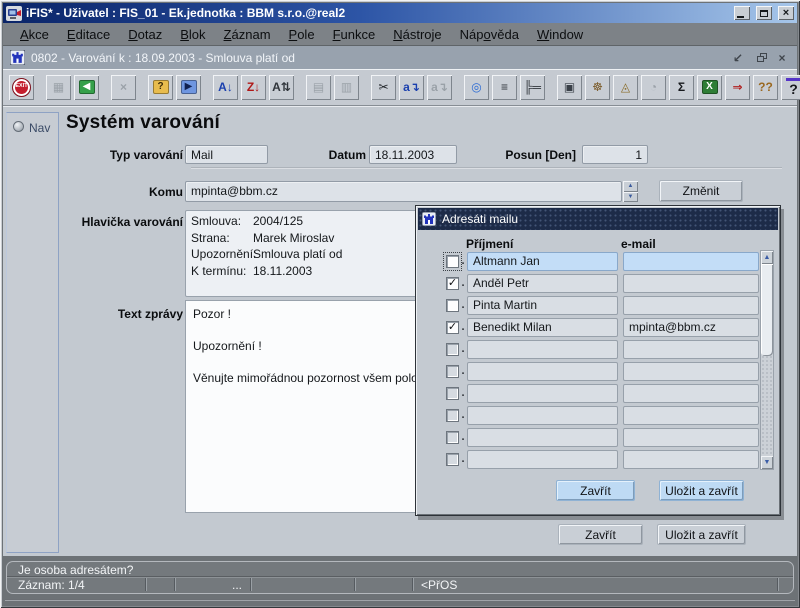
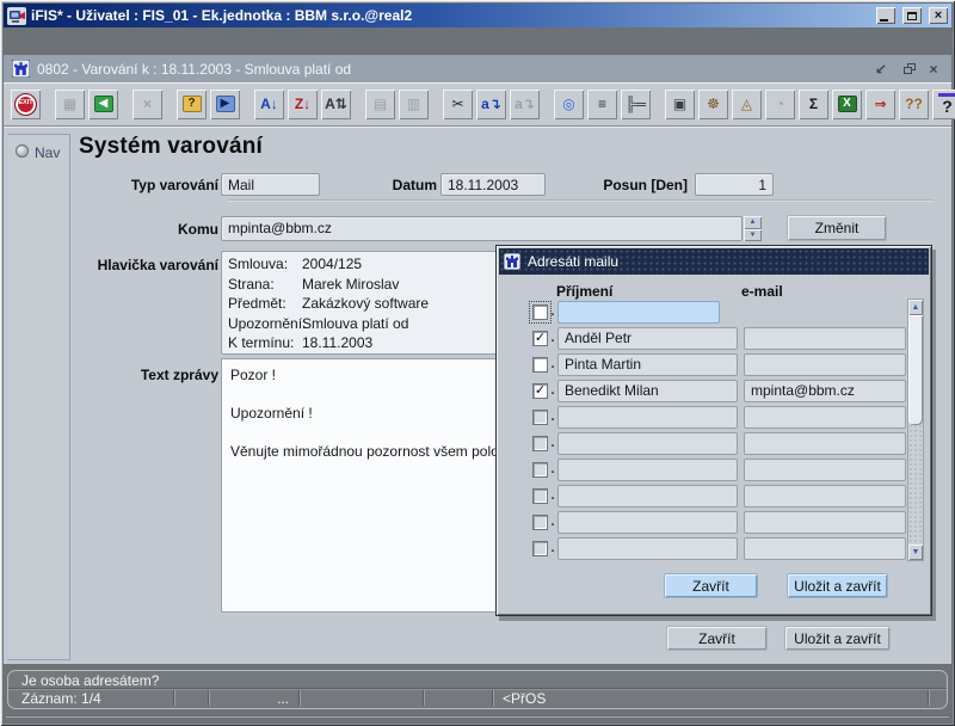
  iFIS* - Uživatel : FIS_01 - Ek.jednotka : BBM s.r.o.@real2
  ×
- Akce
- Editace
- Dotaz
- Blok
- Záznam
- Pole
- Funkce
- Nástroje
- Nápověda
- Window
- 0802 - Varování k : 18.09.2003 - Smlouva platí od
+ 0802 - Varování k : 18.11.2003 - Smlouva platí od
  ↙
  ×
  ▦
  ◀
  ×
  ?
  ▶
  A↓
  Z↓
  A⇅
  ▤
  ▥
  ✂
  a↴
  a↴
  ◎
  ≡
  ╠═
  ▣
  ☸
  ◬
  ◔
  Σ
  X
  ⇒
  ??
  ?
  Nav
  Systém varování
  Typ varování
  Mail
  Datum
  18.11.2003
  Posun [Den]
  1
  Komu
  mpinta@bbm.cz
  Změnit
  Hlavička varování
  Smlouva:
  2004/125
  Strana:
  Marek Miroslav
+ Předmět:
+ Zakázkový software
  Upozornění
  Smlouva platí od
  K termínu:
  18.11.2003
  Text zprávy
  Pozor !
  Upozornění !
  Věnujte mimořádnou pozornost všem pol
  Zavřít
  Uložit a zavřít
  Adresáti mailu
  Příjmení
  e-mail
  .
- Altmann Jan
  ✓
  .
  Anděl Petr
  .
  Pinta Martin
  ✓
  .
  Benedikt Milan
  mpinta@bbm.cz
  .
  .
  .
  .
  .
  .
  Zavřít
  Uložit a zavřít
  Je osoba adresátem?
  Záznam: 1/4
  ...
  <PřOS
